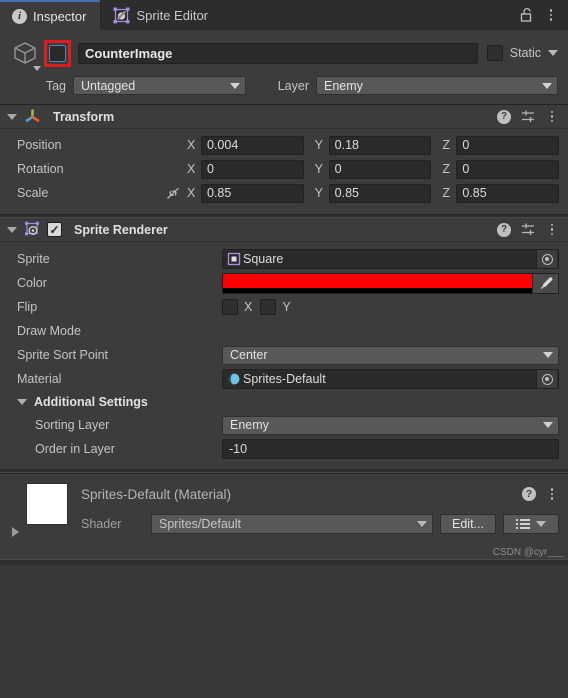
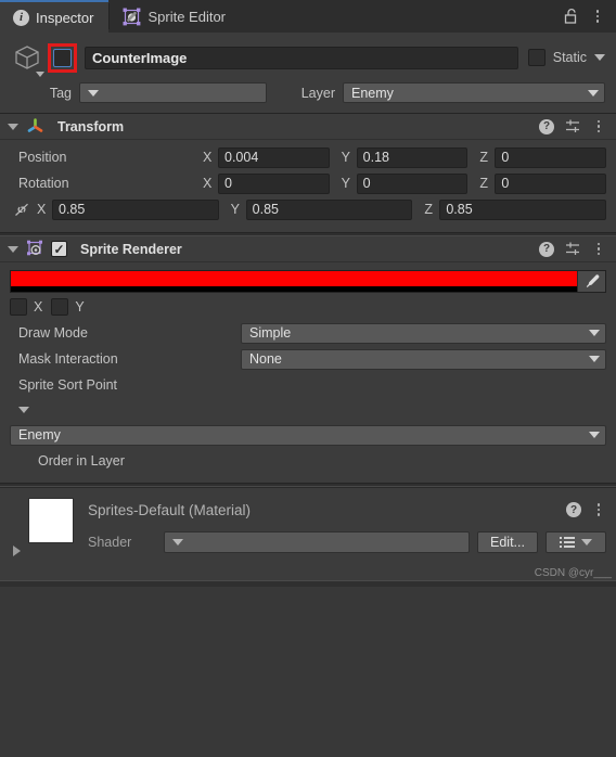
  i
  Inspector
  Sprite Editor
  CounterImage
  Static
  Tag
- Untagged
  Layer
  Enemy
  Transform
  ?
  Position
  X
  0.004
  Y
  0.18
  Z
  0
  Rotation
  X
  0
  Y
  0
  Z
  0
- Scale
  X
  0.85
  Y
  0.85
  Z
  0.85
  ✓
  Sprite Renderer
  ?
- Sprite
- Square
- Color
- Flip
  X
  Y
  Draw Mode
+ Simple
+ Mask Interaction
+ None
  Sprite Sort Point
- Center
- Material
- Sprites-Default
- Additional Settings
- Sorting Layer
  Enemy
  Order in Layer
- -10
  Sprites-Default (Material)
  ?
  Shader
- Sprites/Default
  Edit...
  CSDN @cyr___
